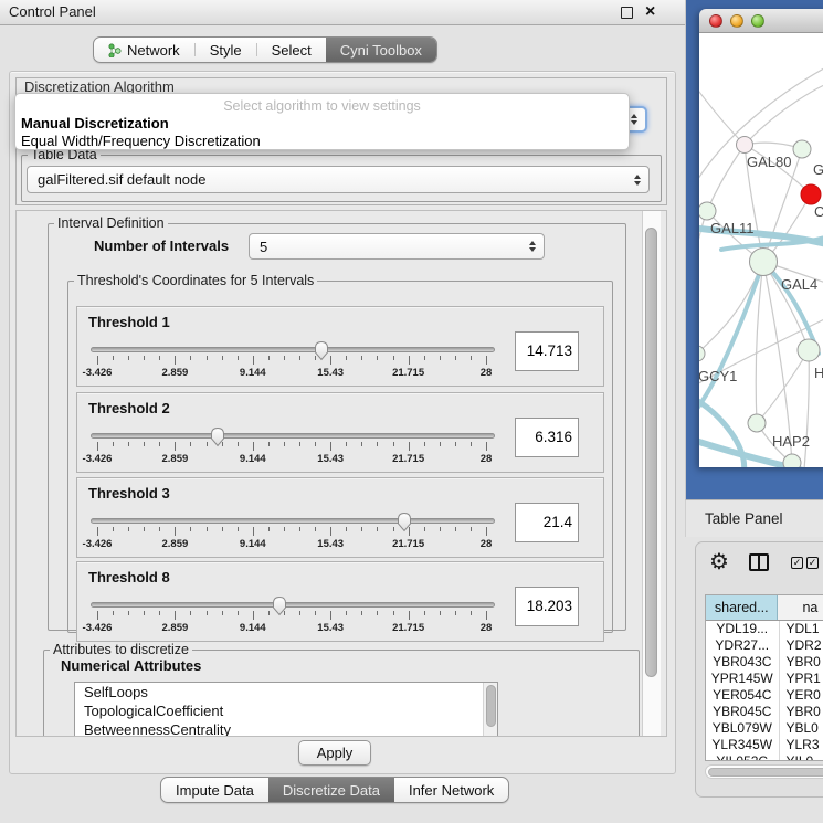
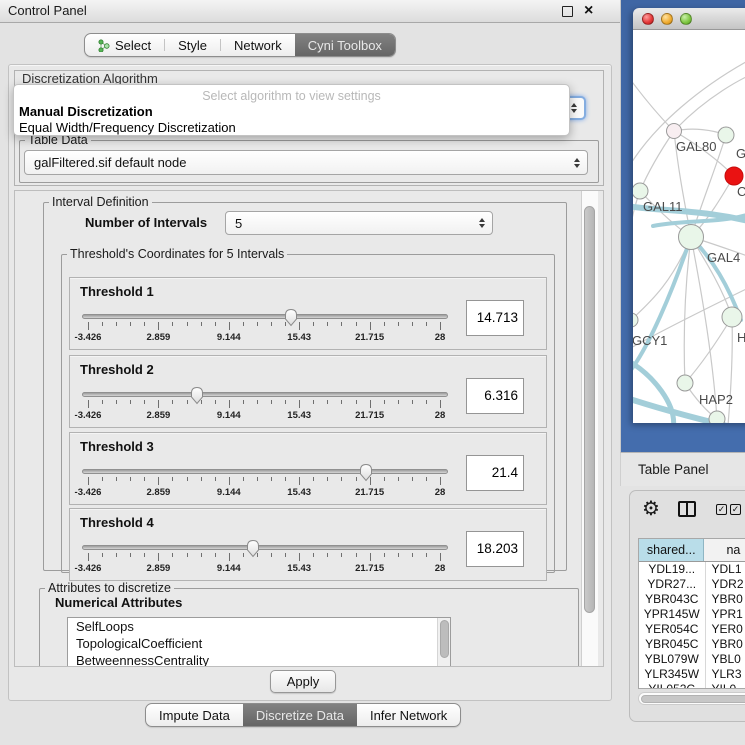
  Control Panel
  ×
- Network
+ Select
  Style
- Select
+ Network
  Cyni Toolbox
  Discretization Algorithm
  Table Data
  galFiltered.sif default node
  Select algorithm to view settings
  Manual Discretization
  Equal Width/Frequency Discretization
  Interval Definition
  Number of Intervals
  5
  Threshold's Coordinates for 5 Intervals
  Threshold 1
  -3.426
  2.859
  9.144
  15.43
  21.715
  28
  14.713
  Threshold 2
  -3.426
  2.859
  9.144
  15.43
  21.715
  28
  6.316
  Threshold 3
  -3.426
  2.859
  9.144
  15.43
  21.715
  28
  21.4
- Threshold 8
+ Threshold 4
  -3.426
  2.859
  9.144
  15.43
  21.715
  28
  18.203
  Attributes to discretize
  Numerical Attributes
  SelfLoops
  TopologicalCoefficient
  BetweennessCentrality
  Apply
  Impute Data
  Discretize Data
  Infer Network
  GAL80
  GAL11
  C
  GAL4
  GCY1
  H
  HAP2
  Table Panel
  ⚙
  ✓
  ✓
  shared...
  na
  YDL19...
  YDL1
  YDR27...
  YDR2
  YBR043C
  YBR0
  YPR145W
  YPR1
  YER054C
  YER0
  YBR045C
  YBR0
  YBL079W
  YBL0
  YLR345W
  YLR3
